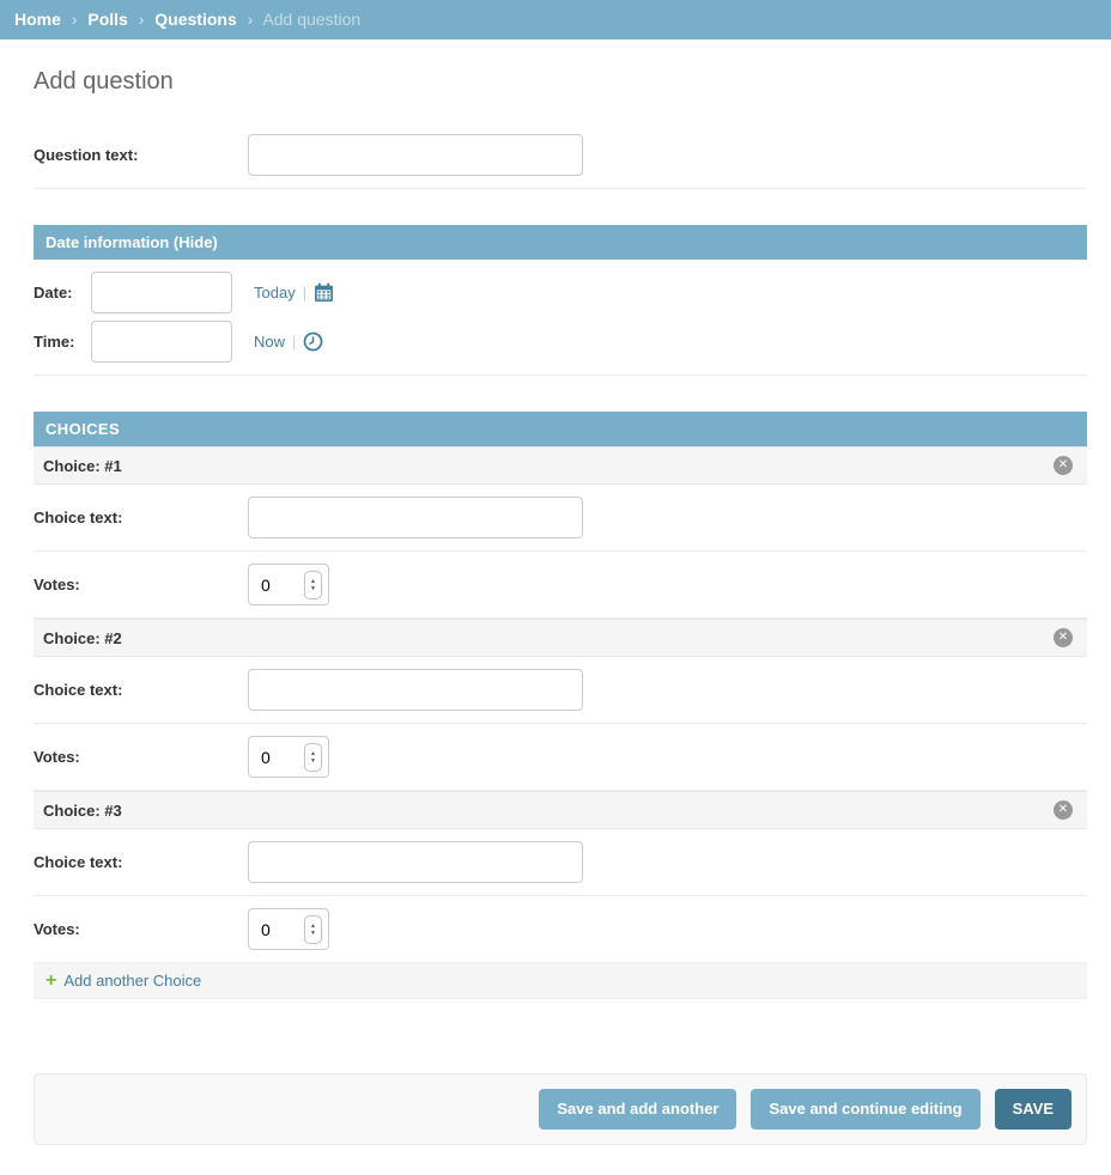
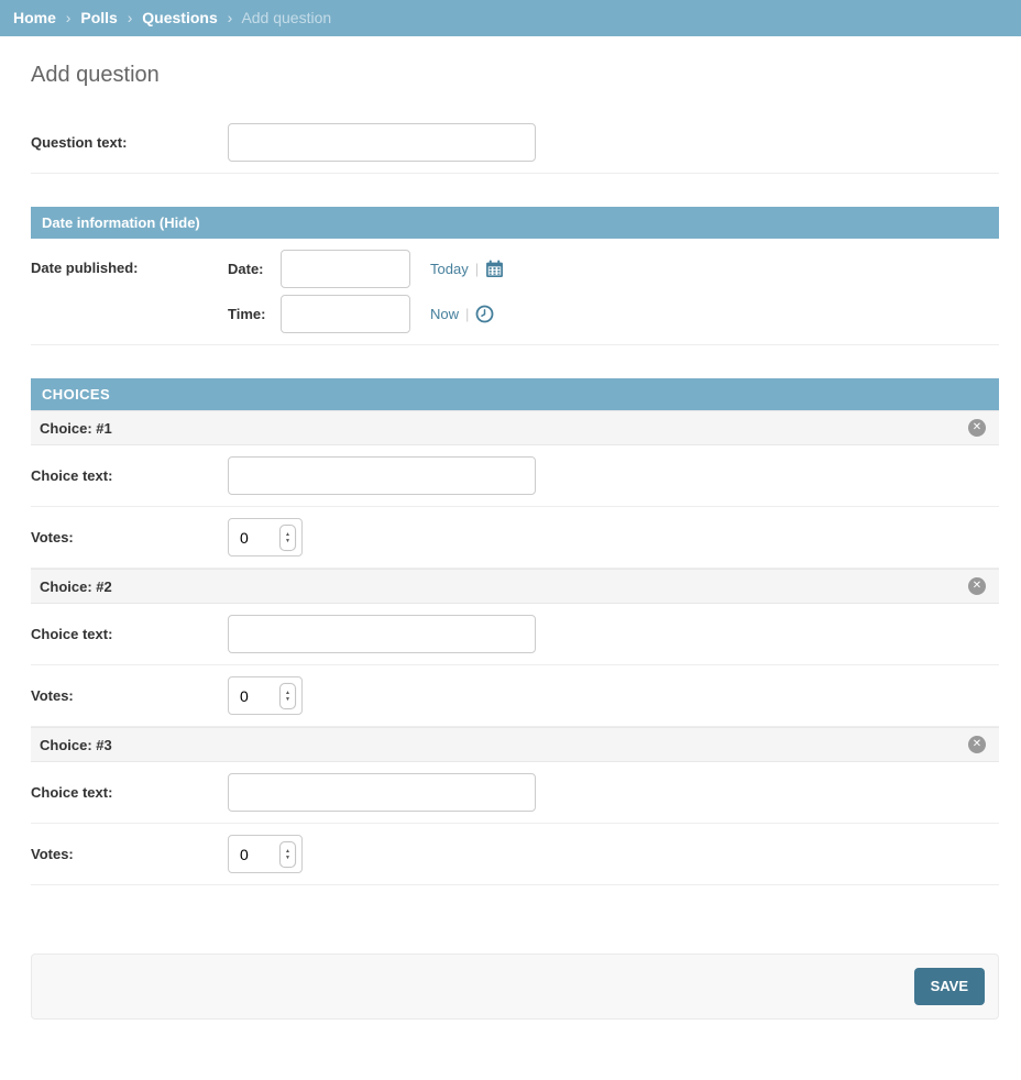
  Home › Polls › Questions › Add question
  Add question
  Question text:
  Date information (Hide)
+ Date published:
  Date:
  Today
  |
  Time:
  Now
  |
  CHOICES
  Choice: #1
  ✕
  Choice text:
  Votes:
  0
  Choice: #2
  ✕
  Choice text:
  Votes:
  0
  Choice: #3
  ✕
  Choice text:
  Votes:
  0
- +
- Add another Choice
- Save and add another
- Save and continue editing
  SAVE
